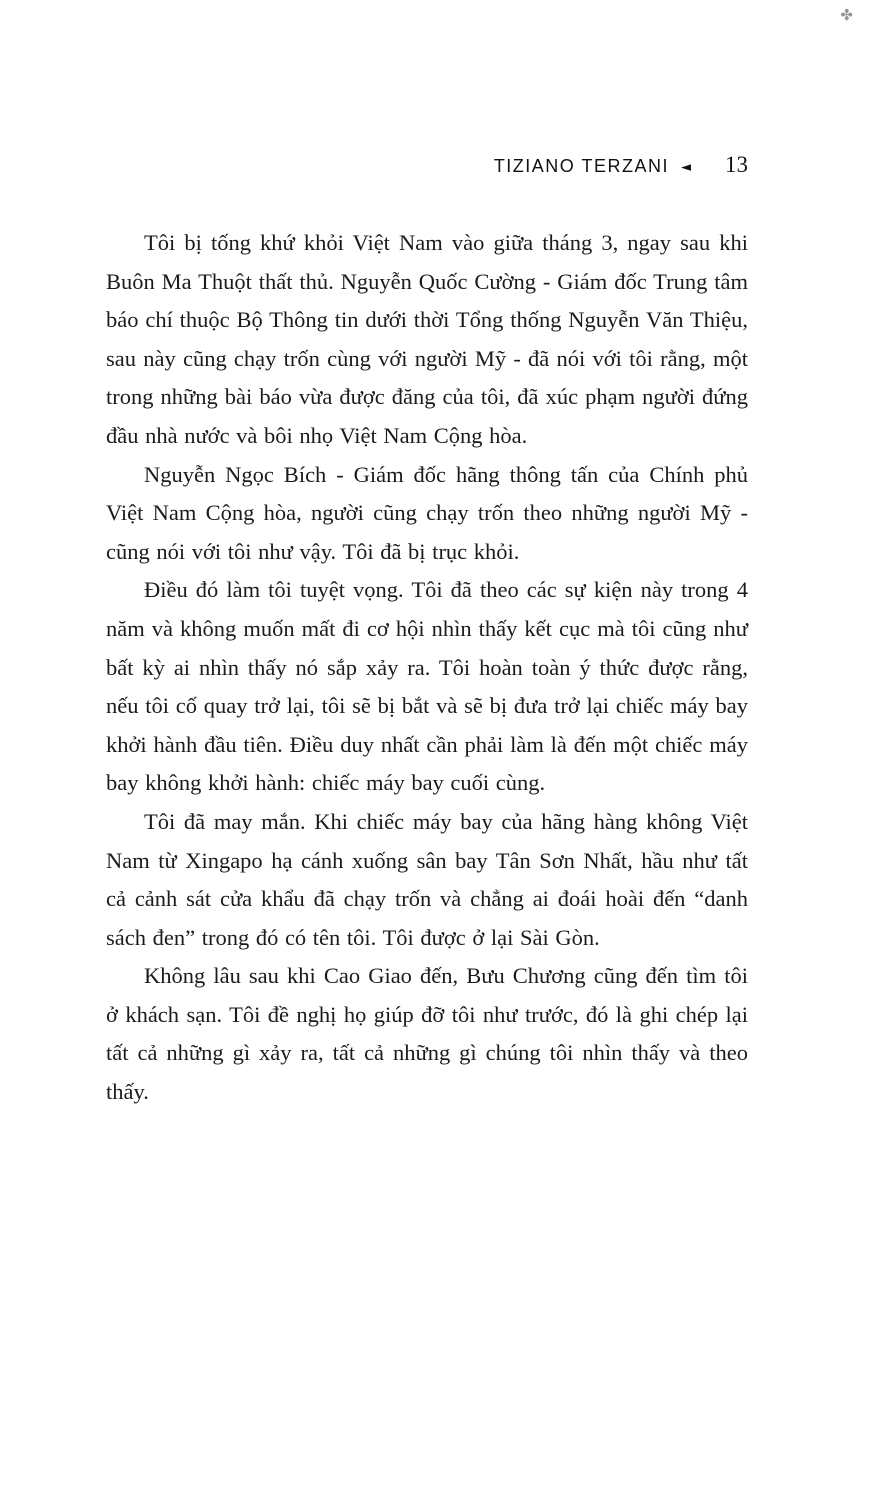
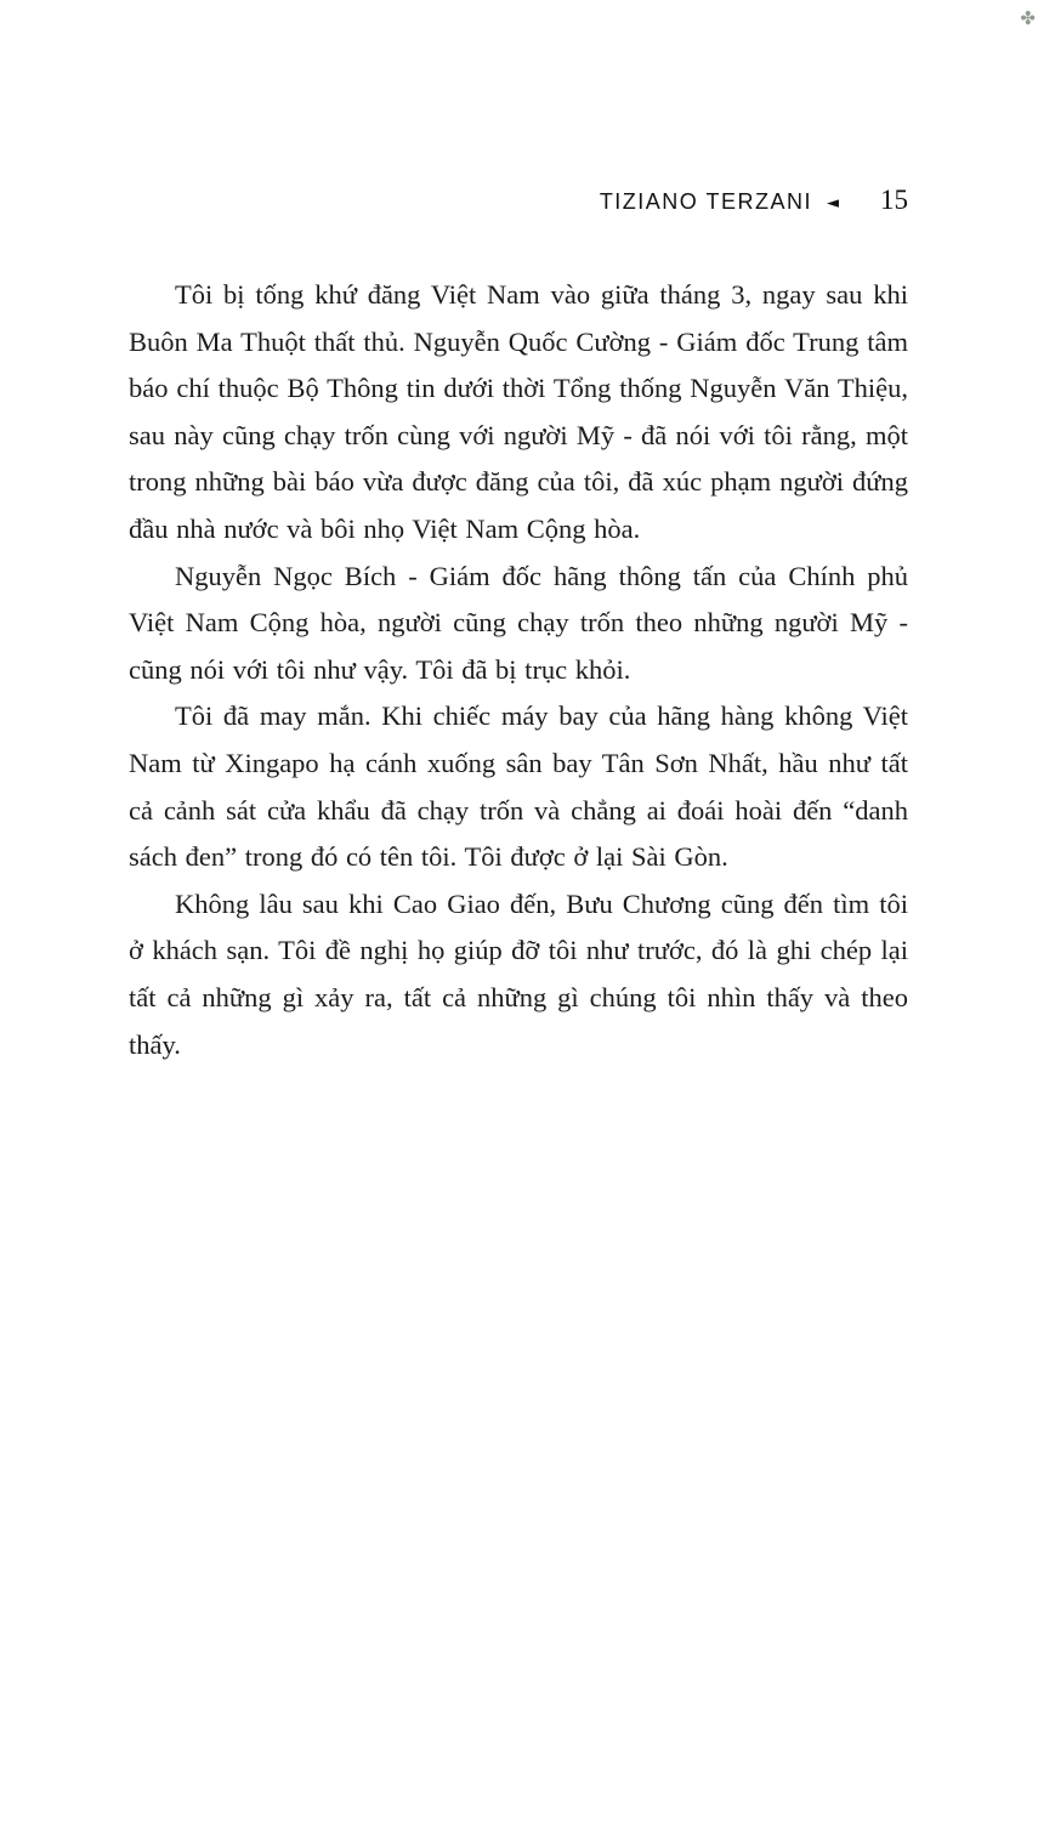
  ✤
  TIZIANO TERZANI
  ◄
- 13
+ 15
- Tôi bị tống khứ khỏi Việt Nam vào giữa tháng 3, ngay sau khi Buôn Ma Thuột thất thủ. Nguyễn Quốc Cường - Giám đốc Trung tâm báo chí thuộc Bộ Thông tin dưới thời Tổng thống Nguyễn Văn Thiệu, sau này cũng chạy trốn cùng với người Mỹ - đã nói với tôi rằng, một trong những bài báo vừa được đăng của tôi, đã xúc phạm người đứng đầu nhà nước và bôi nhọ Việt Nam Cộng hòa.
+ Tôi bị tống khứ đăng Việt Nam vào giữa tháng 3, ngay sau khi Buôn Ma Thuột thất thủ. Nguyễn Quốc Cường - Giám đốc Trung tâm báo chí thuộc Bộ Thông tin dưới thời Tổng thống Nguyễn Văn Thiệu, sau này cũng chạy trốn cùng với người Mỹ - đã nói với tôi rằng, một trong những bài báo vừa được đăng của tôi, đã xúc phạm người đứng đầu nhà nước và bôi nhọ Việt Nam Cộng hòa.
  Nguyễn Ngọc Bích - Giám đốc hãng thông tấn của Chính phủ Việt Nam Cộng hòa, người cũng chạy trốn theo những người Mỹ - cũng nói với tôi như vậy. Tôi đã bị trục khỏi.
- Điều đó làm tôi tuyệt vọng. Tôi đã theo các sự kiện này trong 4 năm và không muốn mất đi cơ hội nhìn thấy kết cục mà tôi cũng như bất kỳ ai nhìn thấy nó sắp xảy ra. Tôi hoàn toàn ý thức được rằng, nếu tôi cố quay trở lại, tôi sẽ bị bắt và sẽ bị đưa trở lại chiếc máy bay khởi hành đầu tiên. Điều duy nhất cần phải làm là đến một chiếc máy bay không khởi hành: chiếc máy bay cuối cùng.
  Tôi đã may mắn. Khi chiếc máy bay của hãng hàng không Việt Nam từ Xingapo hạ cánh xuống sân bay Tân Sơn Nhất, hầu như tất cả cảnh sát cửa khẩu đã chạy trốn và chẳng ai đoái hoài đến “danh sách đen” trong đó có tên tôi. Tôi được ở lại Sài Gòn.
  Không lâu sau khi Cao Giao đến, Bưu Chương cũng đến tìm tôi ở khách sạn. Tôi đề nghị họ giúp đỡ tôi như trước, đó là ghi chép lại tất cả những gì xảy ra, tất cả những gì chúng tôi nhìn thấy và theo thấy.
